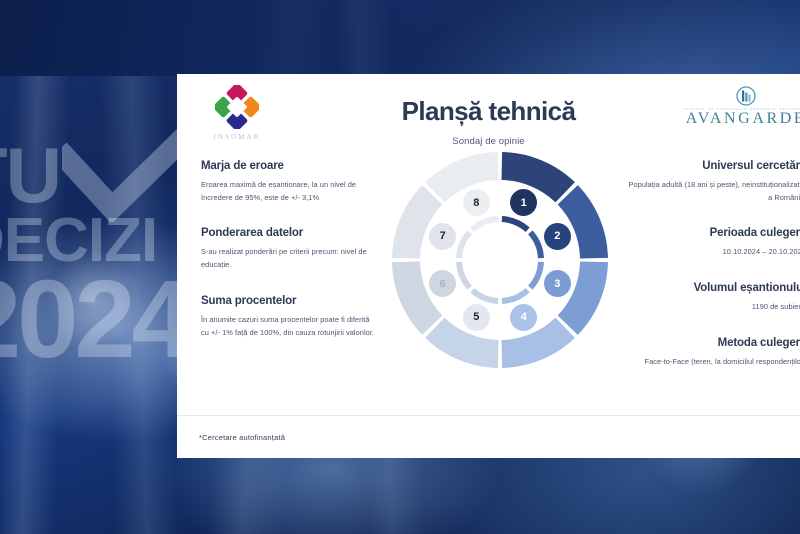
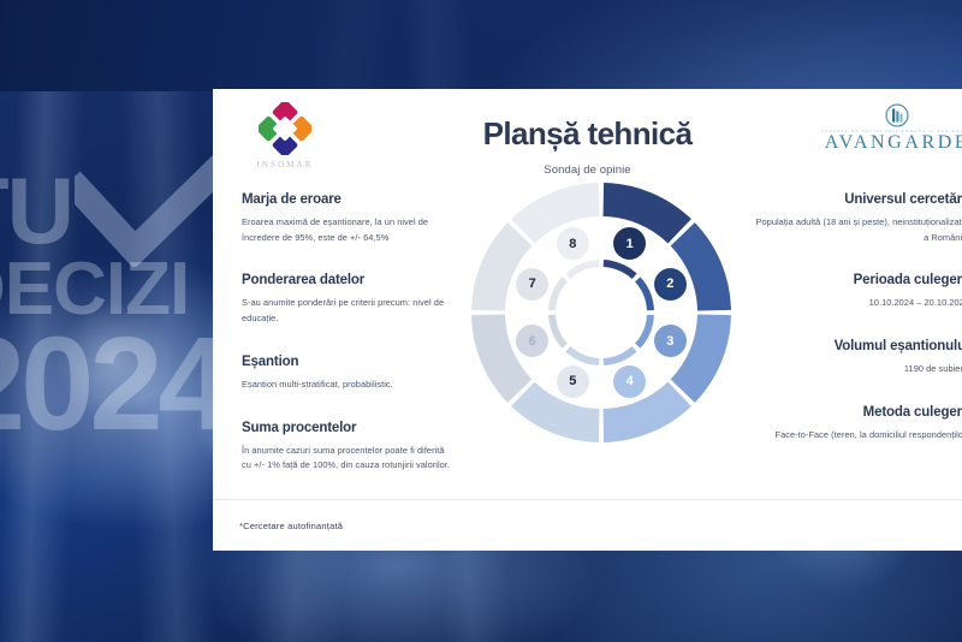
  ECIZI
  024
  INSOMAR
  AVANGARD
  Planșă tehnică
  Sondaj de opinie
  Marja de eroare
- Eroarea maximă de eșantionare, la un nivel de încredere de 95%, este de +/- 3,1%
+ Eroarea maximă de eșantionare, la un nivel de încredere de 95%, este de +/- 64,5%
  Ponderarea datelor
- S-au realizat ponderări pe criterii precum: nivel de educație.
+ S-au anumite ponderări pe criterii precum: nivel de educație.
+ Eșantion
+ Eșantion multi-stratificat, probabilistic.
  Suma procentelor
  În anumite cazuri suma procentelor poate fi diferită cu +/- 1% față de 100%, din cauza rotunjirii valorilor.
  Universul cercetăr
  Populația adultă (18 ani și peste), neinstituționalizat a Români
  Perioada culeger
  10.10.2024 – 20.10.20
  Volumul eșantionul
  1190 de subie
  Metoda culeger
  Face-to-Face (teren, la domiciliul respondențilo
  1
  2
  3
  4
  5
  6
  7
  8
  *Cercetare autofinanțată
